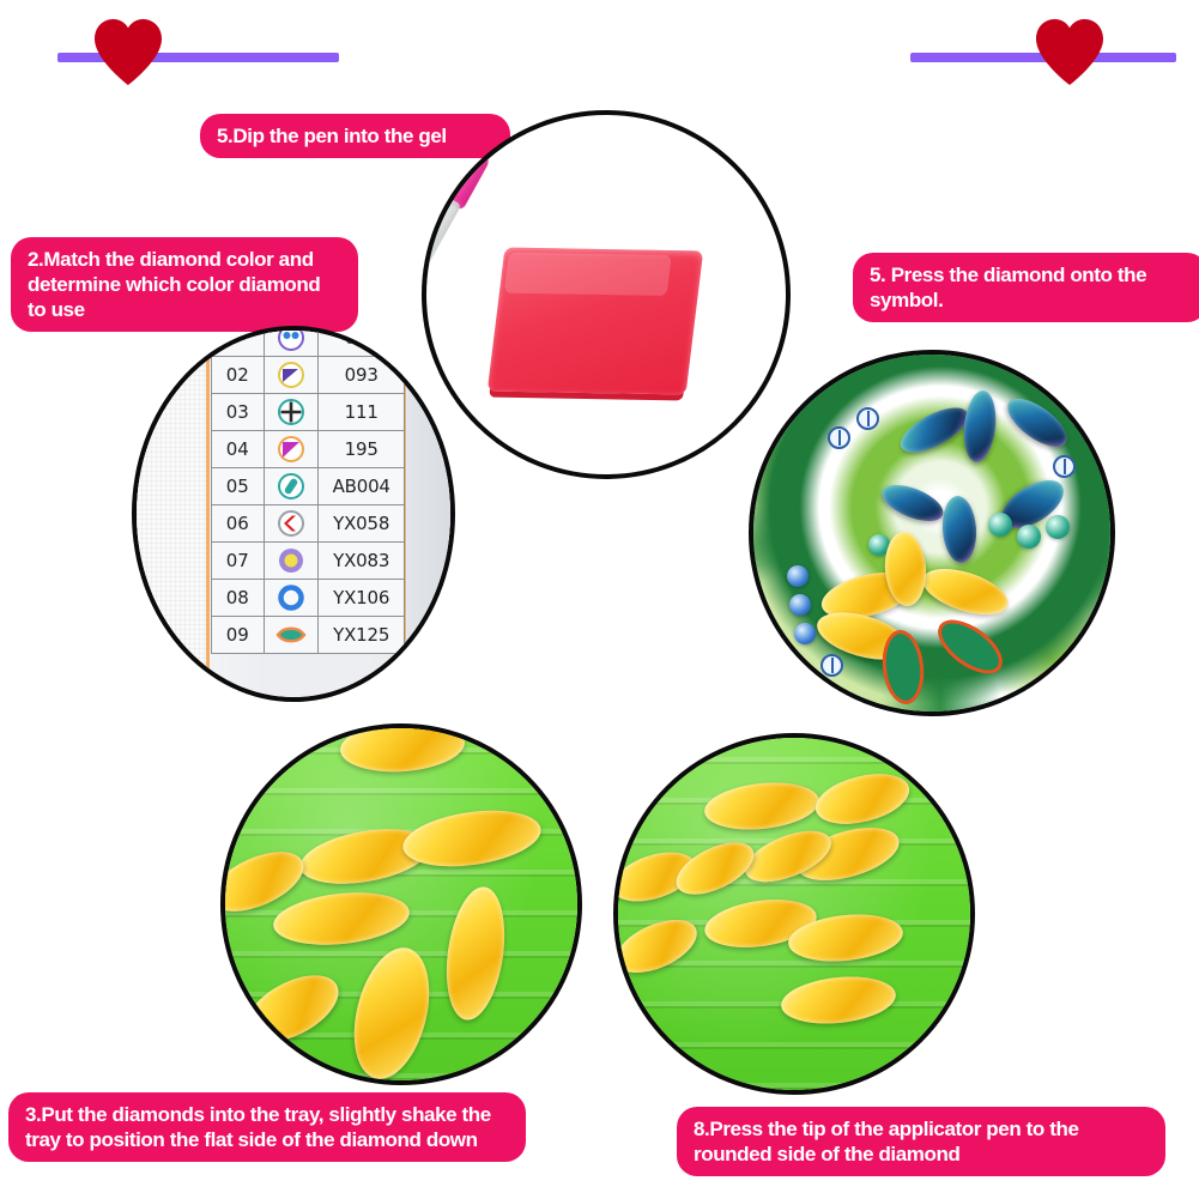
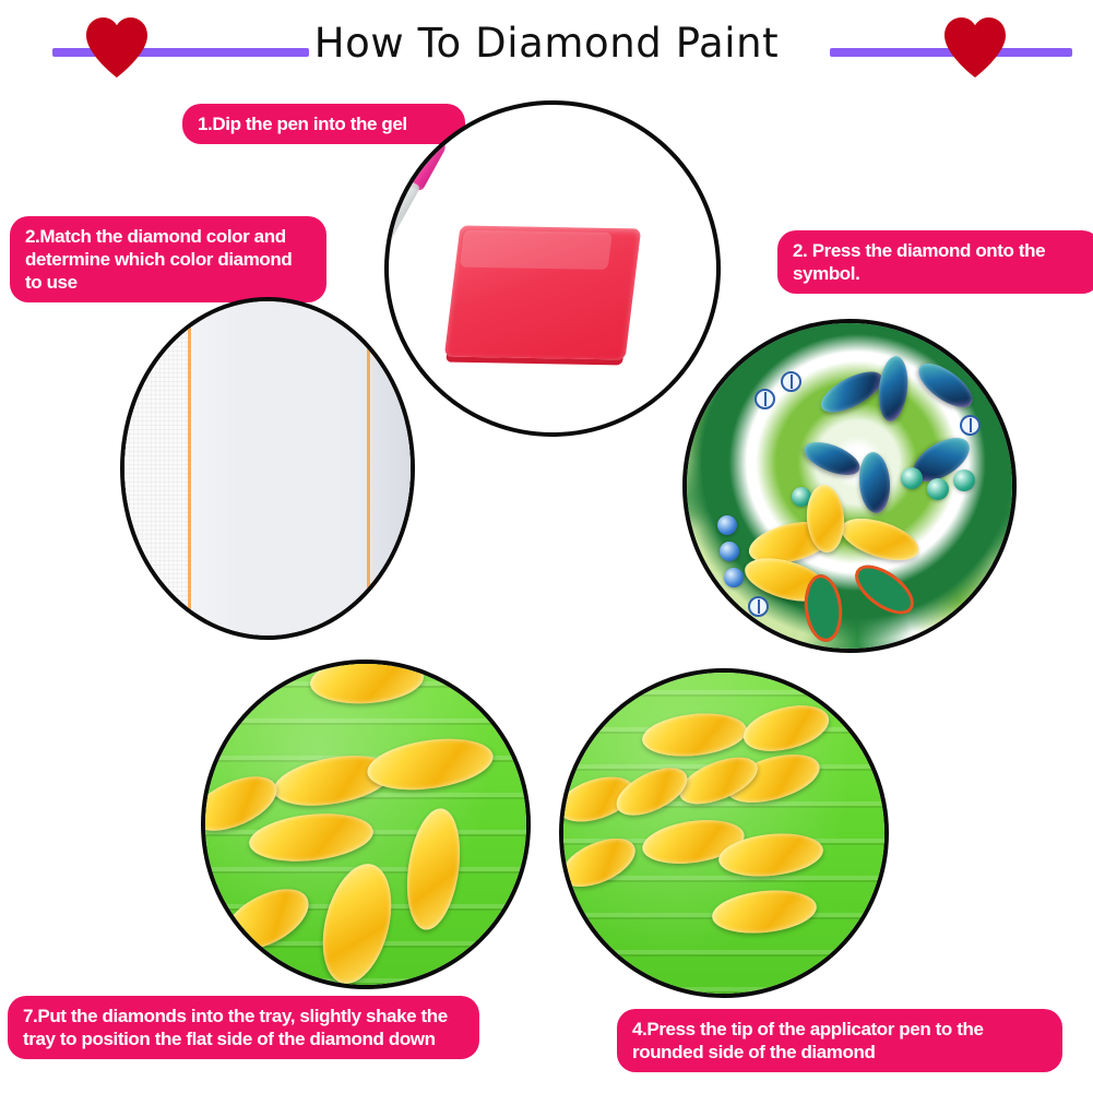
+ How To Diamond Paint
- 5.Dip the pen into the gel
+ 1.Dip the pen into the gel
  2.Match the diamond color and determine which color diamond to use
- 		028
- 02		093
- 03		111
- 04		195
- 05		AB004
- 06		YX058
- 07		YX083
- 08		YX106
- 09		YX125
- 5. Press the diamond onto the symbol.
+ 2. Press the diamond onto the symbol.
- 3.Put the diamonds into the tray, slightly shake the tray to position the flat side of the diamond down
+ 7.Put the diamonds into the tray, slightly shake the tray to position the flat side of the diamond down
- 8.Press the tip of the applicator pen to the rounded side of the diamond
+ 4.Press the tip of the applicator pen to the rounded side of the diamond
